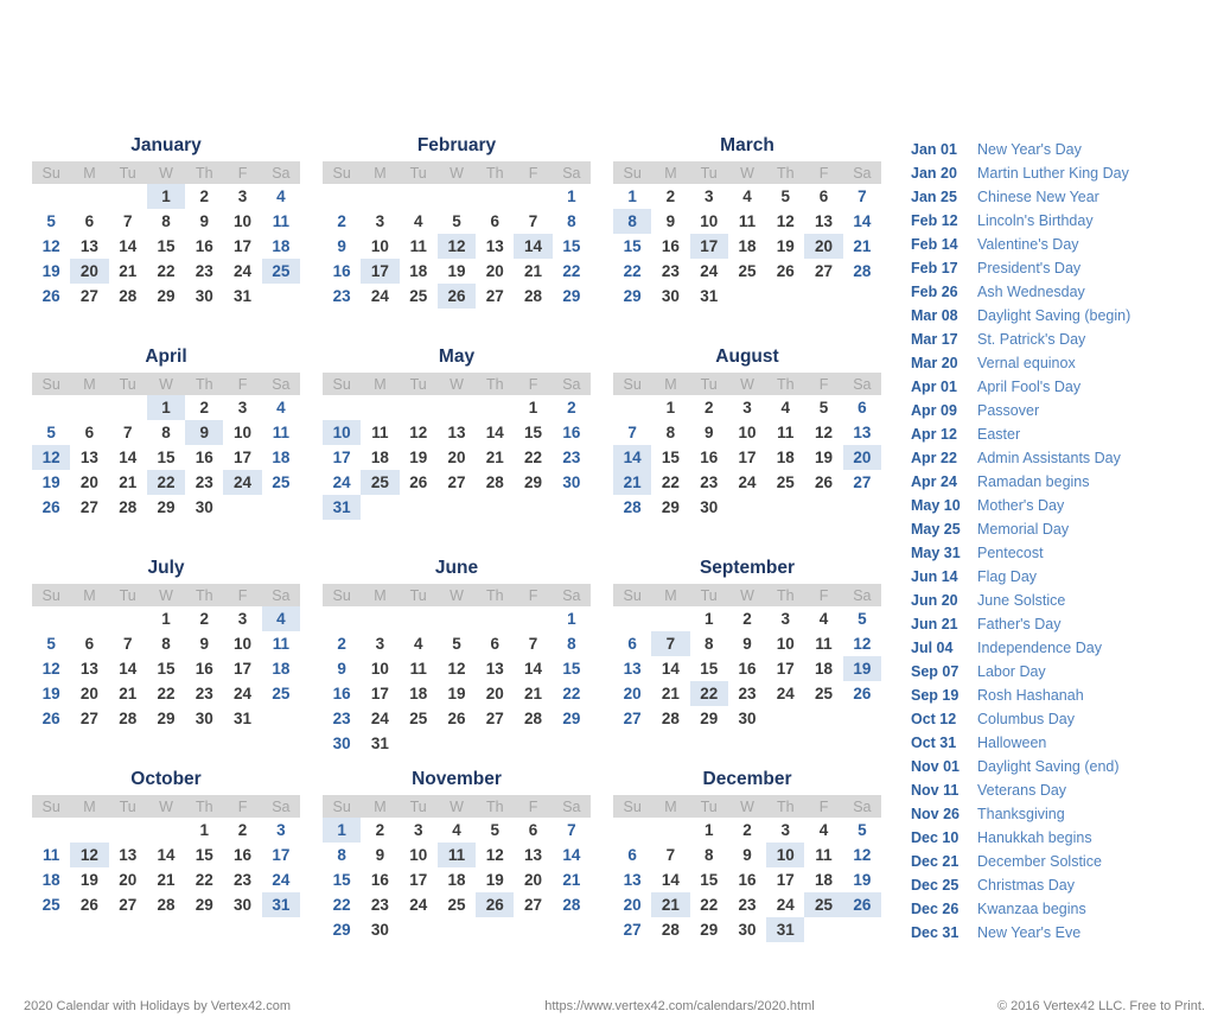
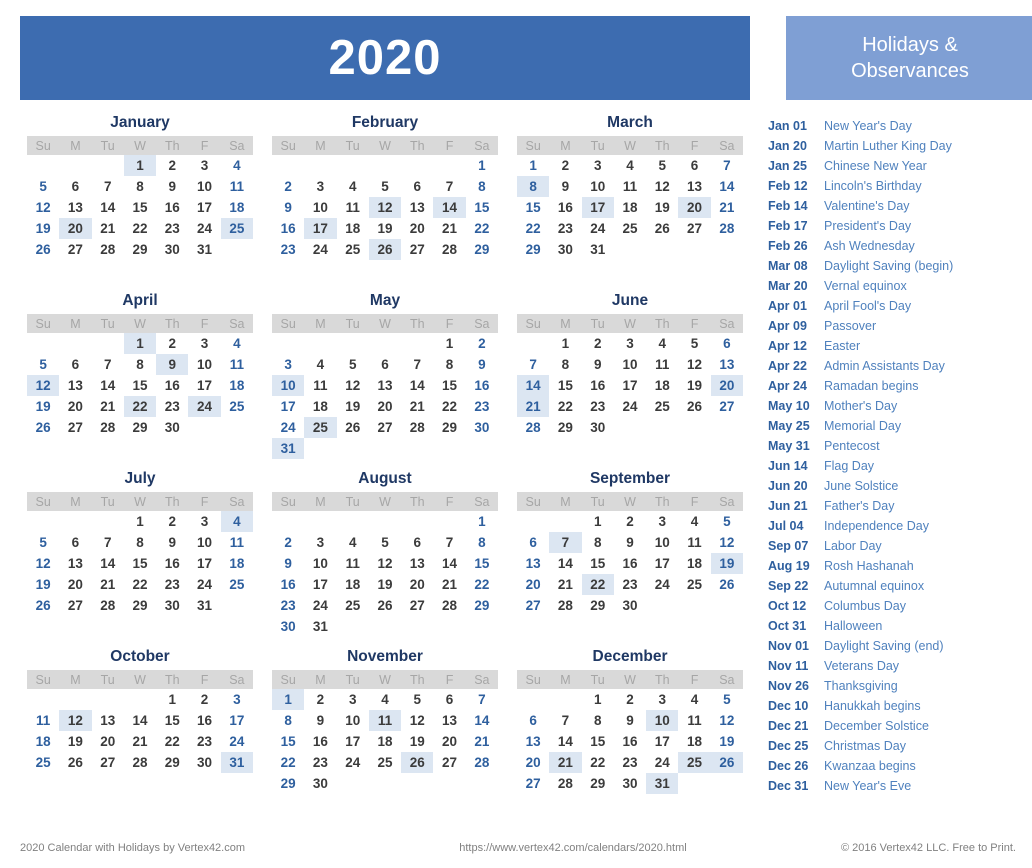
+ 2020
+ Holidays &
+ Observances
  January
  Su	M	Tu	W	Th	F	Sa
  			1	2	3	4
  5	6	7	8	9	10	11
  12	13	14	15	16	17	18
  19	20	21	22	23	24	25
  26	27	28	29	30	31
  February
  Su	M	Tu	W	Th	F	Sa
  						1
  2	3	4	5	6	7	8
  9	10	11	12	13	14	15
  16	17	18	19	20	21	22
  23	24	25	26	27	28	29
  March
  Su	M	Tu	W	Th	F	Sa
  1	2	3	4	5	6	7
  8	9	10	11	12	13	14
  15	16	17	18	19	20	21
  22	23	24	25	26	27	28
  29	30	31
  April
  Su	M	Tu	W	Th	F	Sa
  			1	2	3	4
  5	6	7	8	9	10	11
  12	13	14	15	16	17	18
  19	20	21	22	23	24	25
  26	27	28	29	30
  May
  Su	M	Tu	W	Th	F	Sa
  					1	2
+ 3	4	5	6	7	8	9
  10	11	12	13	14	15	16
  17	18	19	20	21	22	23
  24	25	26	27	28	29	30
  31
- August
+ June
  Su	M	Tu	W	Th	F	Sa
  	1	2	3	4	5	6
  7	8	9	10	11	12	13
  14	15	16	17	18	19	20
  21	22	23	24	25	26	27
  28	29	30
  July
  Su	M	Tu	W	Th	F	Sa
  			1	2	3	4
  5	6	7	8	9	10	11
  12	13	14	15	16	17	18
  19	20	21	22	23	24	25
  26	27	28	29	30	31
- June
+ August
  Su	M	Tu	W	Th	F	Sa
  						1
  2	3	4	5	6	7	8
  9	10	11	12	13	14	15
  16	17	18	19	20	21	22
  23	24	25	26	27	28	29
  30	31
  September
  Su	M	Tu	W	Th	F	Sa
  		1	2	3	4	5
  6	7	8	9	10	11	12
  13	14	15	16	17	18	19
  20	21	22	23	24	25	26
  27	28	29	30
  October
  Su	M	Tu	W	Th	F	Sa
  				1	2	3
  11	12	13	14	15	16	17
  18	19	20	21	22	23	24
  25	26	27	28	29	30	31
  November
  Su	M	Tu	W	Th	F	Sa
  1	2	3	4	5	6	7
  8	9	10	11	12	13	14
  15	16	17	18	19	20	21
  22	23	24	25	26	27	28
  29	30
  December
  Su	M	Tu	W	Th	F	Sa
  		1	2	3	4	5
  6	7	8	9	10	11	12
  13	14	15	16	17	18	19
  20	21	22	23	24	25	26
  27	28	29	30	31
  Jan 01
  New Year's Day
  Jan 20
  Martin Luther King Day
  Jan 25
  Chinese New Year
  Feb 12
  Lincoln's Birthday
  Feb 14
  Valentine's Day
  Feb 17
  President's Day
  Feb 26
  Ash Wednesday
  Mar 08
  Daylight Saving (begin)
- Mar 17
- St. Patrick's Day
  Mar 20
  Vernal equinox
  Apr 01
  April Fool's Day
  Apr 09
  Passover
  Apr 12
  Easter
  Apr 22
  Admin Assistants Day
  Apr 24
  Ramadan begins
  May 10
  Mother's Day
  May 25
  Memorial Day
  May 31
  Pentecost
  Jun 14
  Flag Day
  Jun 20
  June Solstice
  Jun 21
  Father's Day
  Jul 04
  Independence Day
  Sep 07
  Labor Day
- Sep 19
+ Aug 19
  Rosh Hashanah
+ Sep 22
+ Autumnal equinox
  Oct 12
  Columbus Day
  Oct 31
  Halloween
  Nov 01
  Daylight Saving (end)
  Nov 11
  Veterans Day
  Nov 26
  Thanksgiving
  Dec 10
  Hanukkah begins
  Dec 21
  December Solstice
  Dec 25
  Christmas Day
  Dec 26
  Kwanzaa begins
  Dec 31
  New Year's Eve
  2020 Calendar with Holidays by Vertex42.com
  https://www.vertex42.com/calendars/2020.html
  © 2016 Vertex42 LLC. Free to Print.
